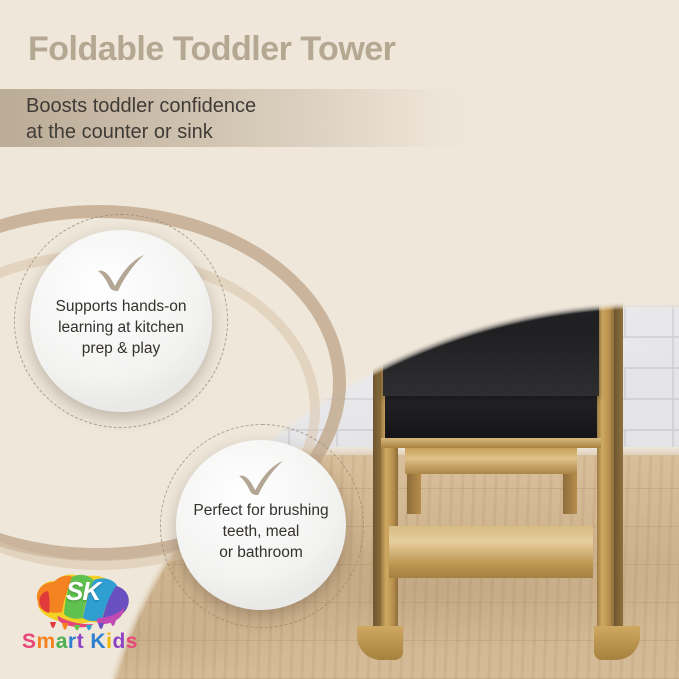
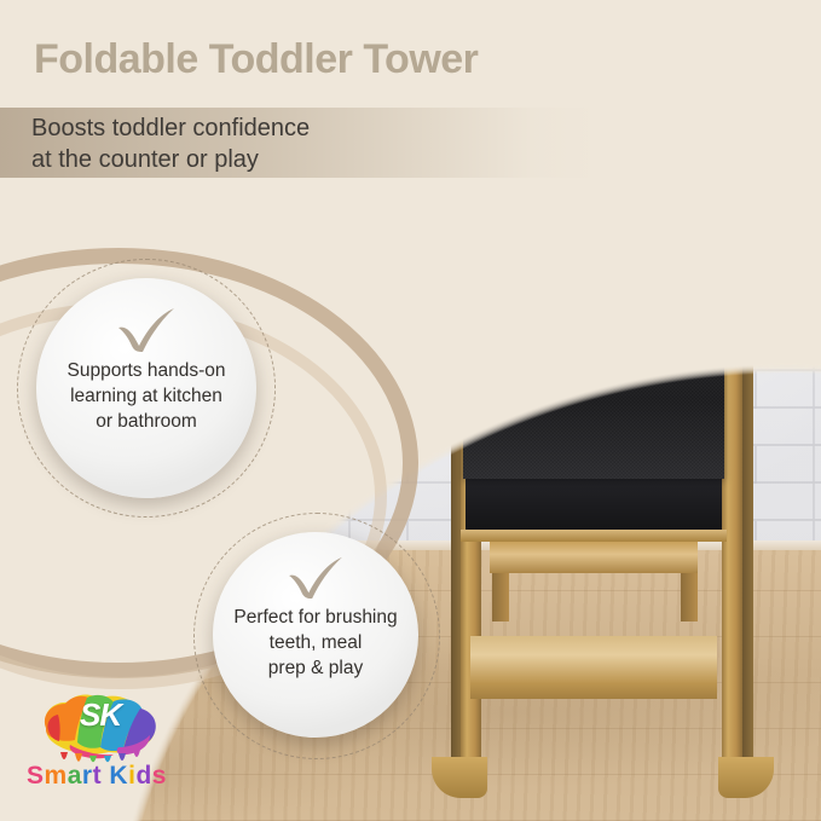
  Foldable Toddler Tower
  Boosts toddler confidence
- at the counter or sink
+ at the counter or play
  Supports hands-on
  learning at kitchen
- prep & play
+ or bathroom
  Perfect for brushing
  teeth, meal
- or bathroom
+ prep & play
  SK
  Smart Kids
